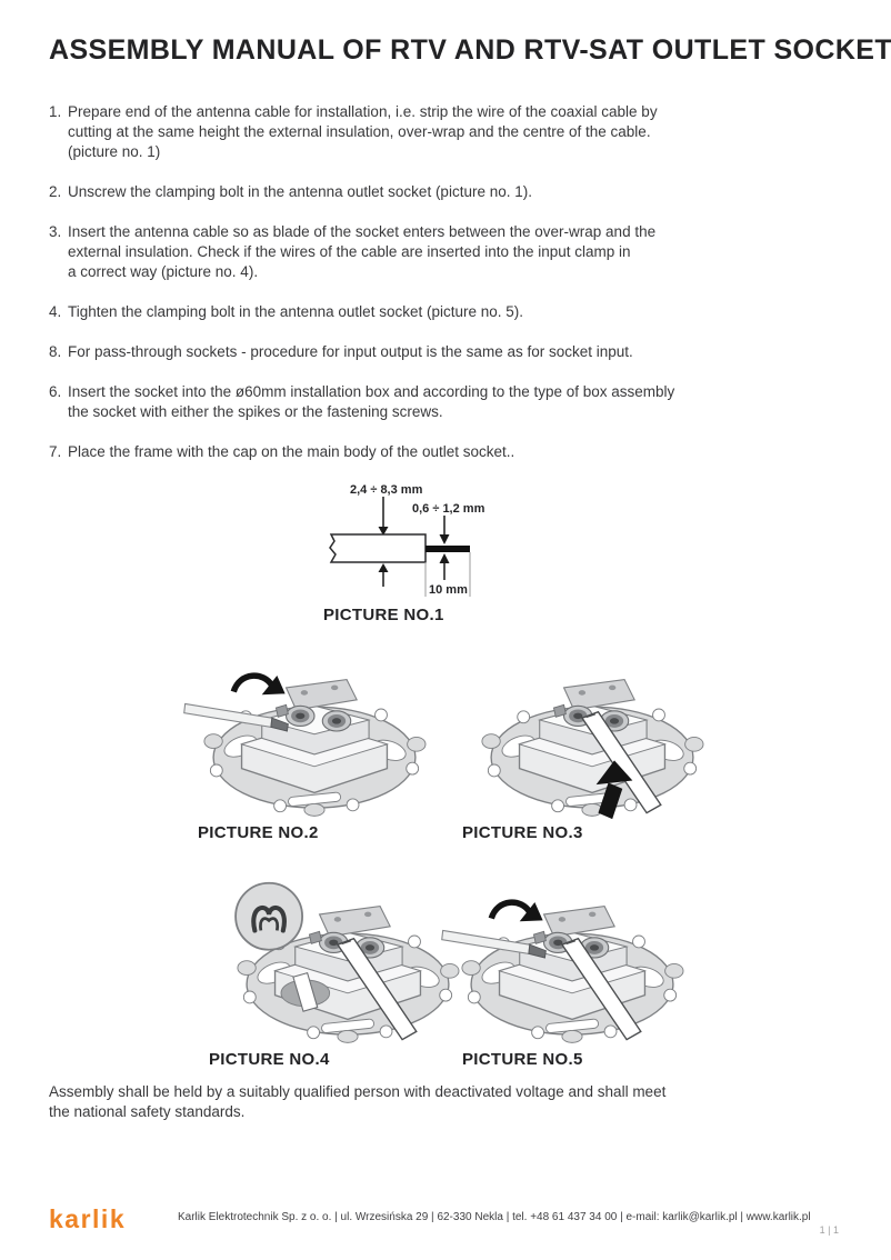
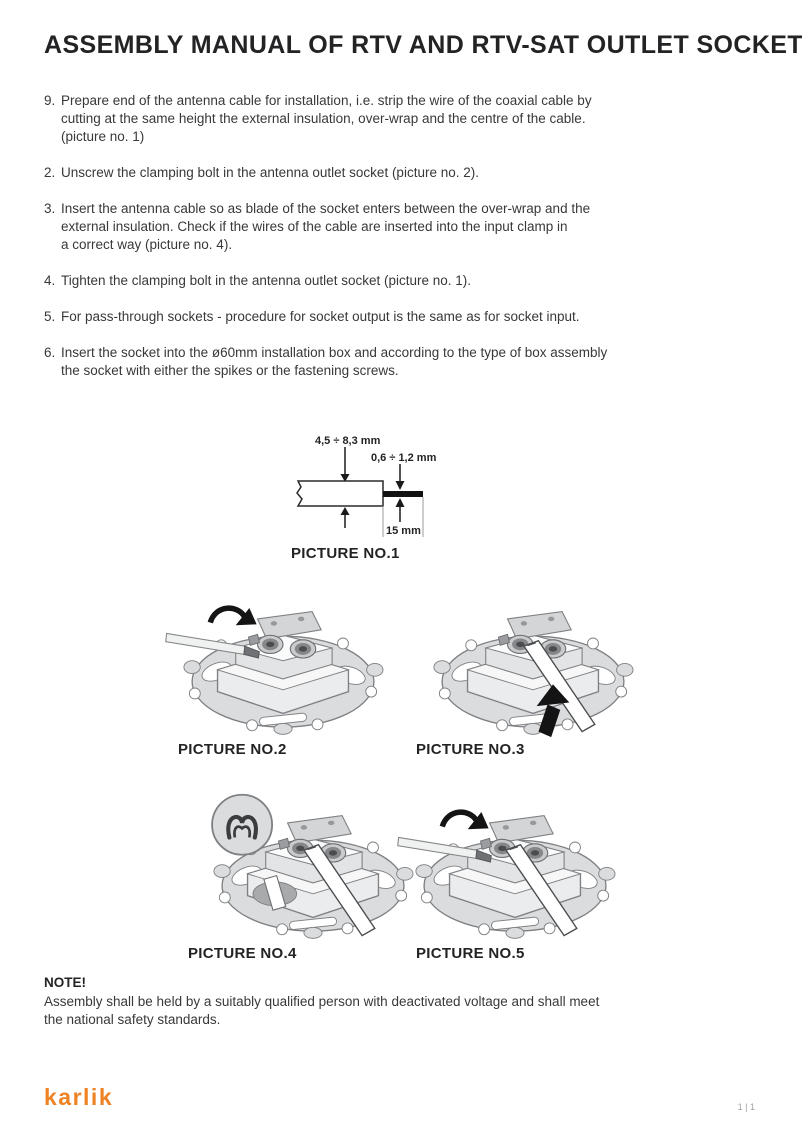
  ASSEMBLY MANUAL OF RTV AND RTV-SAT OUTLET SOCKET
- 1.
+ 9.
  Prepare end of the antenna cable for installation, i.e. strip the wire of the coaxial cable by
  cutting at the same height the external insulation, over-wrap and the centre of the cable.
  (picture no. 1)
  2.
- Unscrew the clamping bolt in the antenna outlet socket (picture no. 1).
+ Unscrew the clamping bolt in the antenna outlet socket (picture no. 2).
  3.
  Insert the antenna cable so as blade of the socket enters between the over-wrap and the
  external insulation. Check if the wires of the cable are inserted into the input clamp in
  a correct way (picture no. 4).
  4.
- Tighten the clamping bolt in the antenna outlet socket (picture no. 5).
+ Tighten the clamping bolt in the antenna outlet socket (picture no. 1).
- 8.
+ 5.
- For pass-through sockets - procedure for input output is the same as for socket input.
+ For pass-through sockets - procedure for socket output is the same as for socket input.
  6.
  Insert the socket into the ø60mm installation box and according to the type of box assembly
  the socket with either the spikes or the fastening screws.
- 7.
- Place the frame with the cap on the main body of the outlet socket..
- 2,4 ÷ 8,3 mm
+ 4,5 ÷ 8,3 mm
  0,6 ÷ 1,2 mm
- 10 mm
+ 15 mm
  PICTURE NO.1
  PICTURE NO.2
  PICTURE NO.3
  PICTURE NO.4
  PICTURE NO.5
+ NOTE!
  Assembly shall be held by a suitably qualified person with deactivated voltage and shall meet
  the national safety standards.
  karlik
- Karlik Elektrotechnik Sp. z o. o. | ul. Wrzesińska 29 | 62-330 Nekla | tel. +48 61 437 34 00 | e-mail: karlik@karlik.pl | www.karlik.pl
  1 | 1
